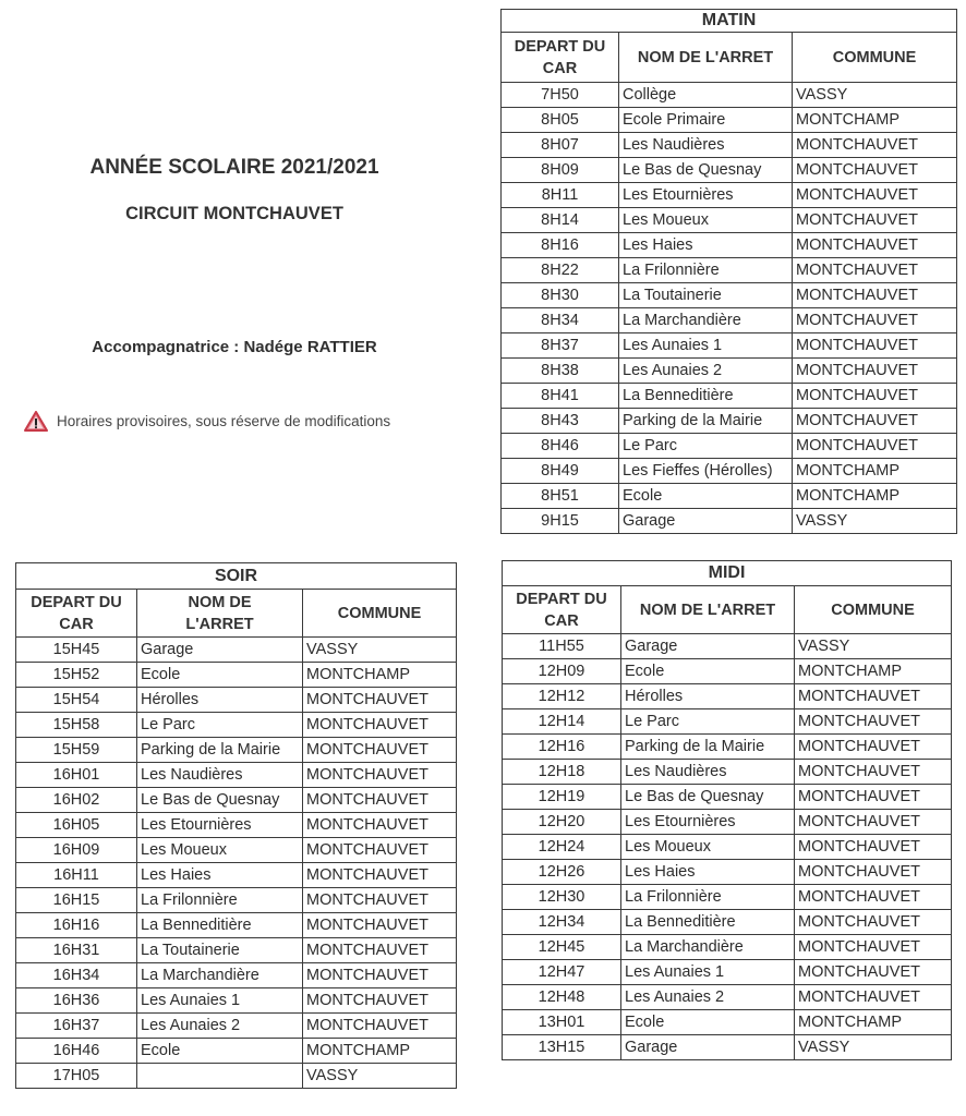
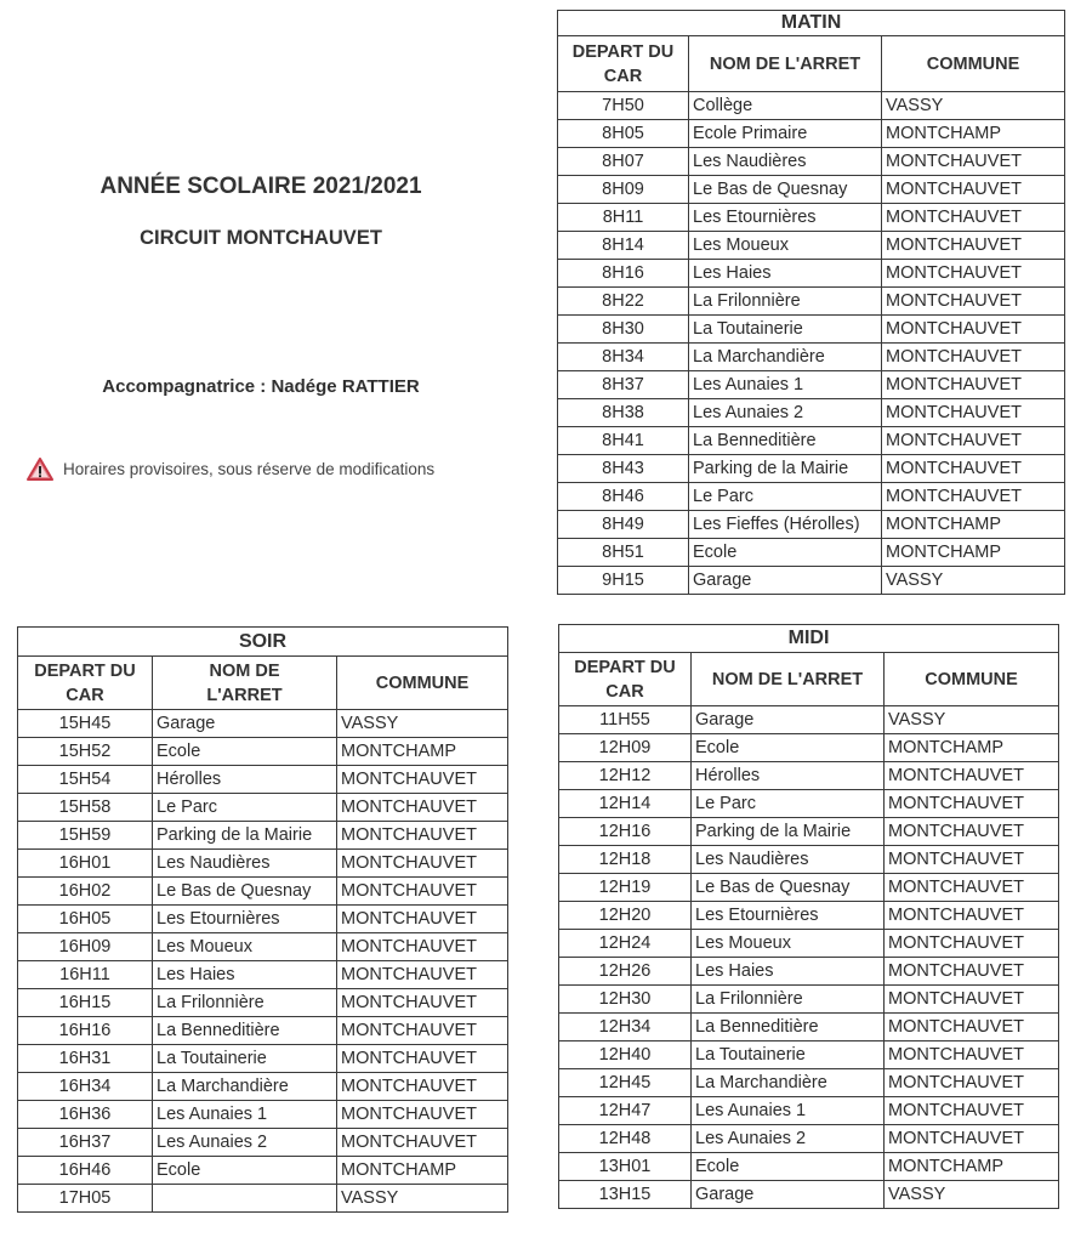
  ANNÉE SCOLAIRE 2021/2021
  CIRCUIT MONTCHAUVET
  Accompagnatrice : Nadége RATTIER
  Horaires provisoires, sous réserve de modifications
  MATIN
  DEPART DU CAR	NOM DE L'ARRET	COMMUNE
  7H50	Collège	VASSY
  8H05	Ecole Primaire	MONTCHAMP
  8H07	Les Naudières	MONTCHAUVET
  8H09	Le Bas de Quesnay	MONTCHAUVET
  8H11	Les Etournières	MONTCHAUVET
  8H14	Les Moueux	MONTCHAUVET
  8H16	Les Haies	MONTCHAUVET
  8H22	La Frilonnière	MONTCHAUVET
  8H30	La Toutainerie	MONTCHAUVET
  8H34	La Marchandière	MONTCHAUVET
  8H37	Les Aunaies 1	MONTCHAUVET
  8H38	Les Aunaies 2	MONTCHAUVET
  8H41	La Benneditière	MONTCHAUVET
  8H43	Parking de la Mairie	MONTCHAUVET
  8H46	Le Parc	MONTCHAUVET
  8H49	Les Fieffes (Hérolles)	MONTCHAMP
  8H51	Ecole	MONTCHAMP
  9H15	Garage	VASSY
  SOIR
  DEPART DU CAR	NOM DE L'ARRET	COMMUNE
  15H45	Garage	VASSY
  15H52	Ecole	MONTCHAMP
  15H54	Hérolles	MONTCHAUVET
  15H58	Le Parc	MONTCHAUVET
  15H59	Parking de la Mairie	MONTCHAUVET
  16H01	Les Naudières	MONTCHAUVET
  16H02	Le Bas de Quesnay	MONTCHAUVET
  16H05	Les Etournières	MONTCHAUVET
  16H09	Les Moueux	MONTCHAUVET
  16H11	Les Haies	MONTCHAUVET
  16H15	La Frilonnière	MONTCHAUVET
  16H16	La Benneditière	MONTCHAUVET
  16H31	La Toutainerie	MONTCHAUVET
  16H34	La Marchandière	MONTCHAUVET
  16H36	Les Aunaies 1	MONTCHAUVET
  16H37	Les Aunaies 2	MONTCHAUVET
  16H46	Ecole	MONTCHAMP
  17H05		VASSY
  MIDI
  DEPART DU CAR	NOM DE L'ARRET	COMMUNE
  11H55	Garage	VASSY
  12H09	Ecole	MONTCHAMP
  12H12	Hérolles	MONTCHAUVET
  12H14	Le Parc	MONTCHAUVET
  12H16	Parking de la Mairie	MONTCHAUVET
  12H18	Les Naudières	MONTCHAUVET
  12H19	Le Bas de Quesnay	MONTCHAUVET
  12H20	Les Etournières	MONTCHAUVET
  12H24	Les Moueux	MONTCHAUVET
  12H26	Les Haies	MONTCHAUVET
  12H30	La Frilonnière	MONTCHAUVET
  12H34	La Benneditière	MONTCHAUVET
+ 12H40	La Toutainerie	MONTCHAUVET
  12H45	La Marchandière	MONTCHAUVET
  12H47	Les Aunaies 1	MONTCHAUVET
  12H48	Les Aunaies 2	MONTCHAUVET
  13H01	Ecole	MONTCHAMP
  13H15	Garage	VASSY
